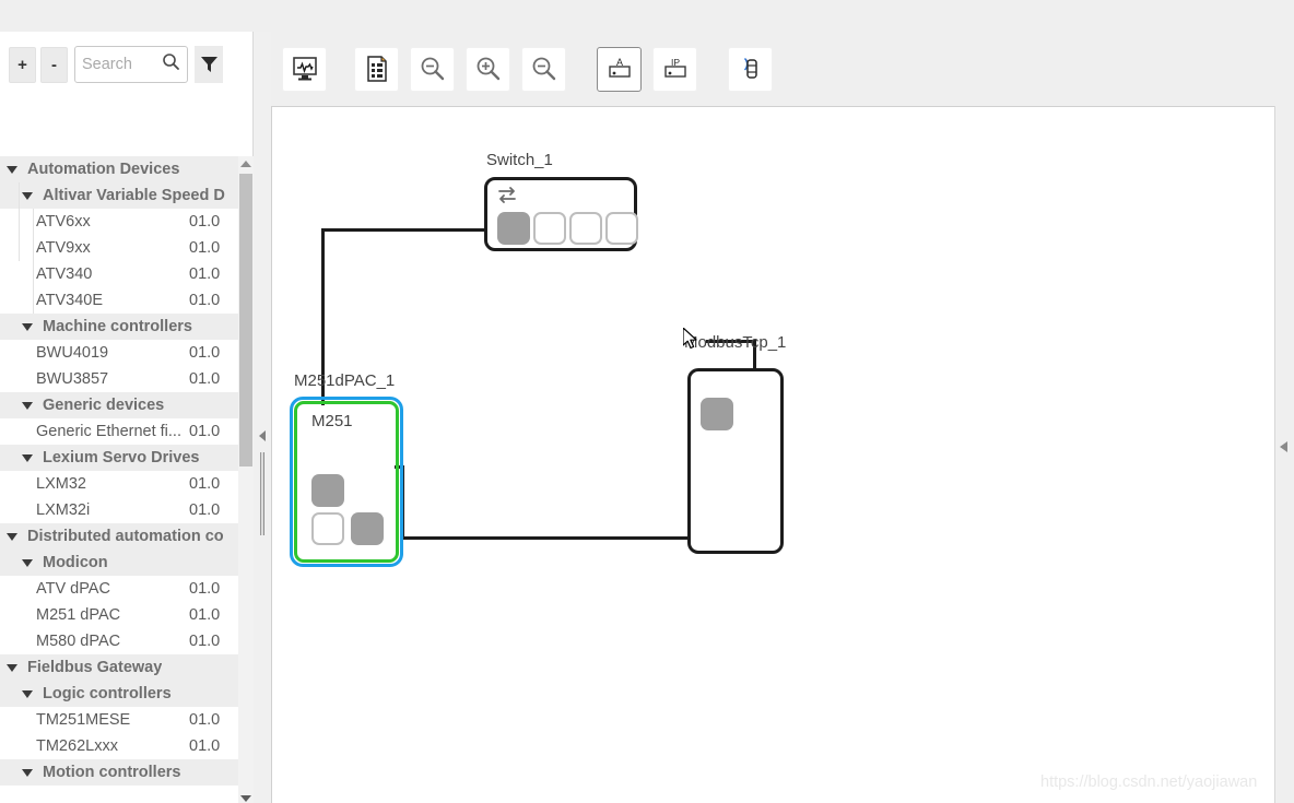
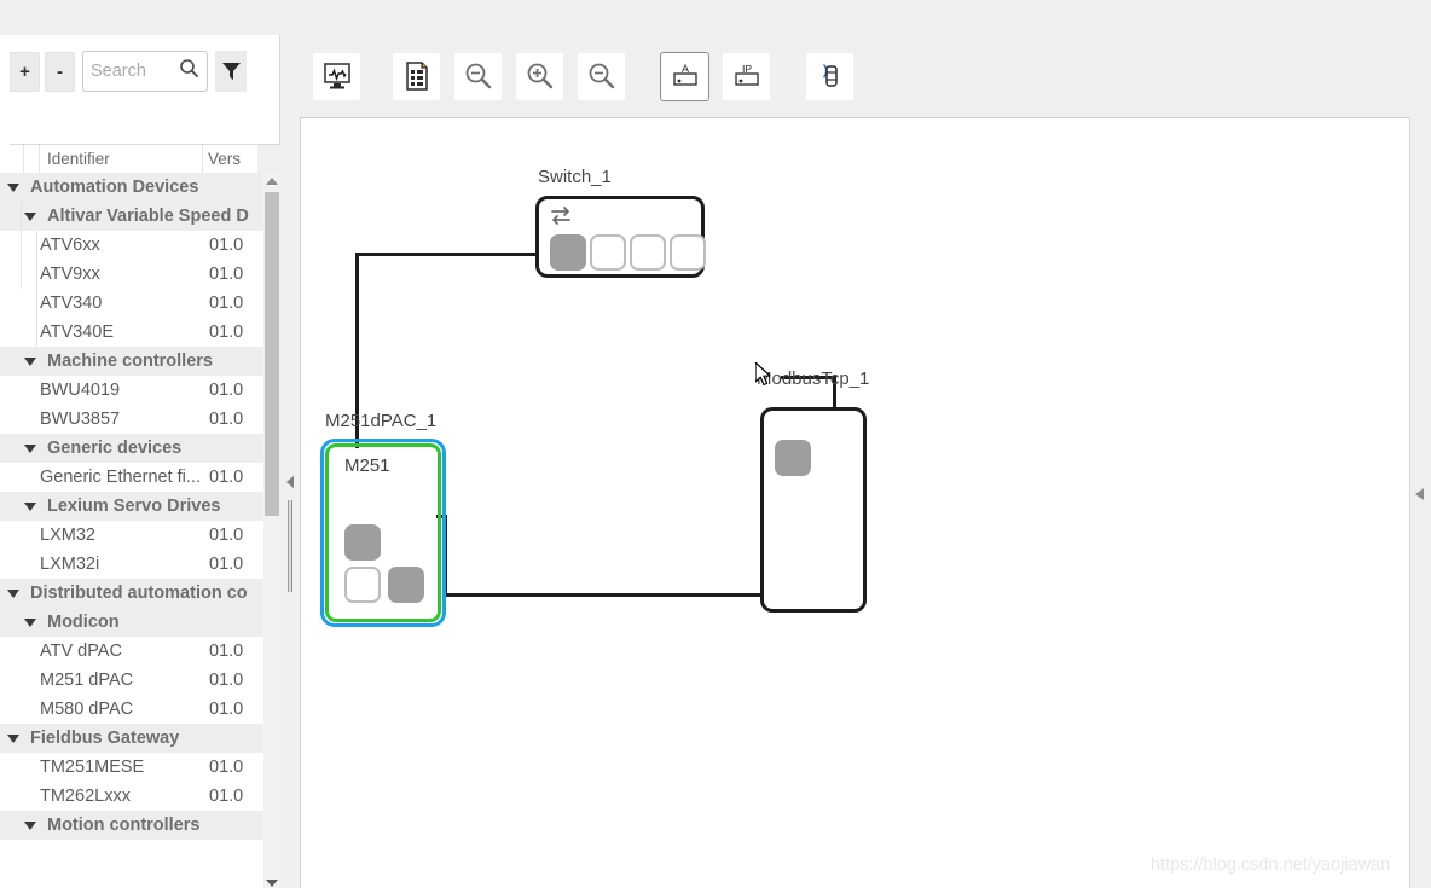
  +
  -
  Search
+ Identifier
+ Vers
  Automation Devices
  Altivar Variable Speed D
  ATV6xx
  01.0
  ATV9xx
  01.0
  ATV340
  01.0
  ATV340E
  01.0
  Machine controllers
  BWU4019
  01.0
  BWU3857
  01.0
  Generic devices
  Generic Ethernet fi...
  01.0
  Lexium Servo Drives
  LXM32
  01.0
  LXM32i
  01.0
  Distributed automation co
  Modicon
  ATV dPAC
  01.0
  M251 dPAC
  01.0
  M580 dPAC
  01.0
  Fieldbus Gateway
- Logic controllers
  TM251MESE
  01.0
  TM262Lxxx
  01.0
  Motion controllers
  A
  IP
  Switch_1
  M251dPAC_1
  M251
  odbusTcp_1
